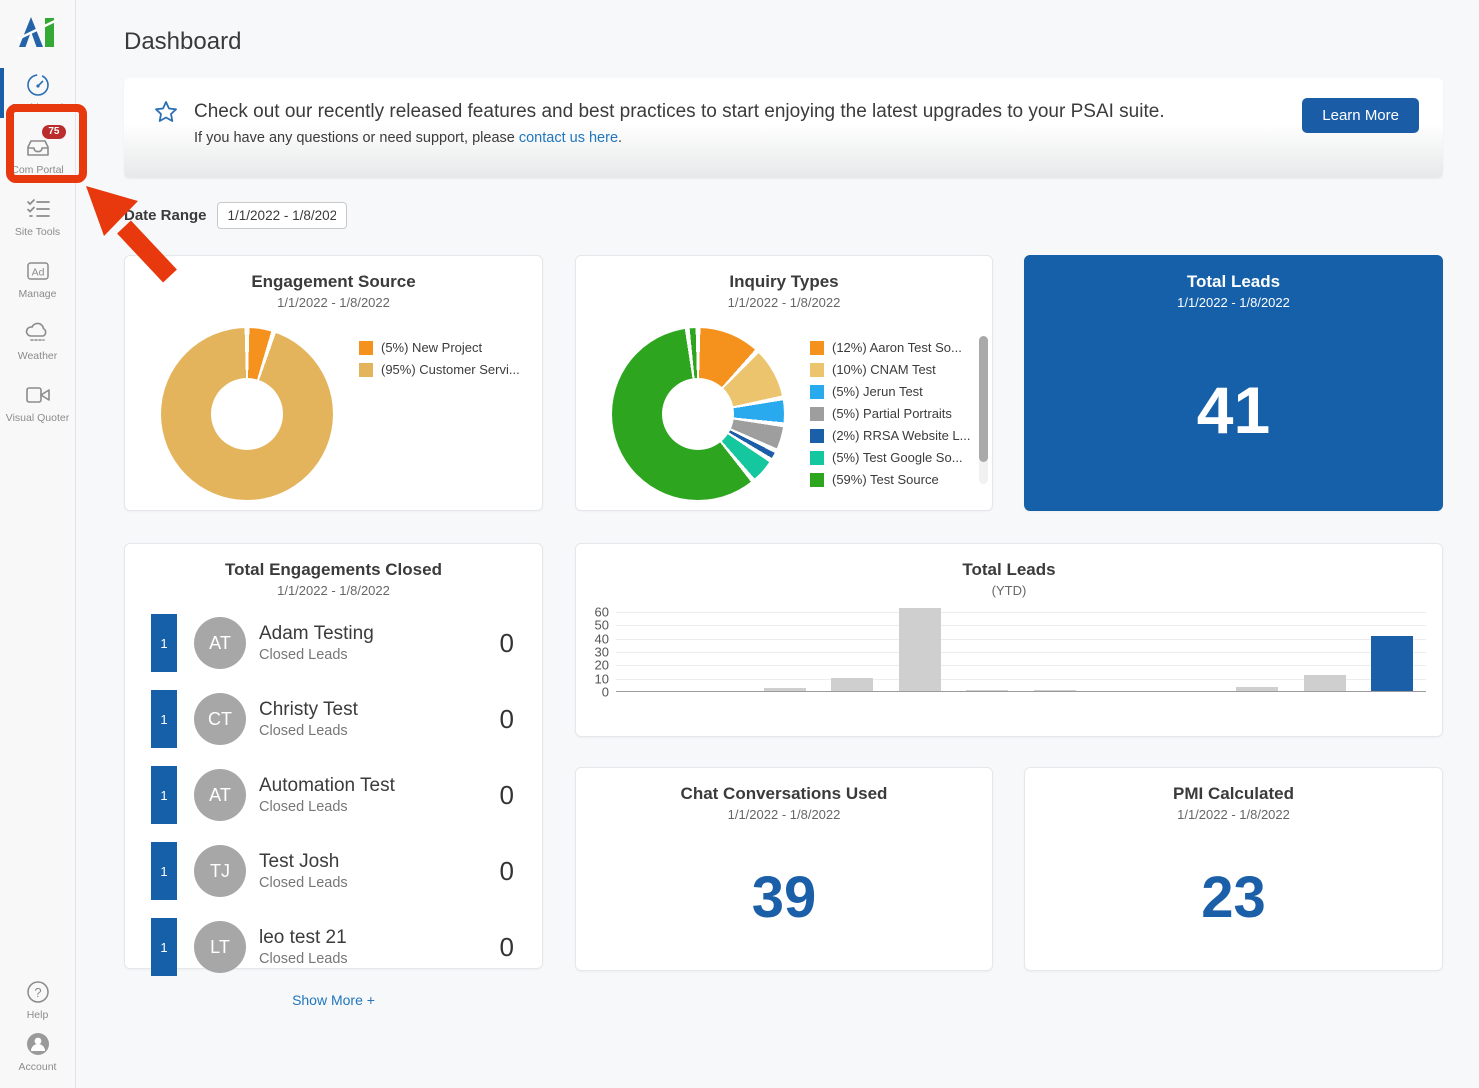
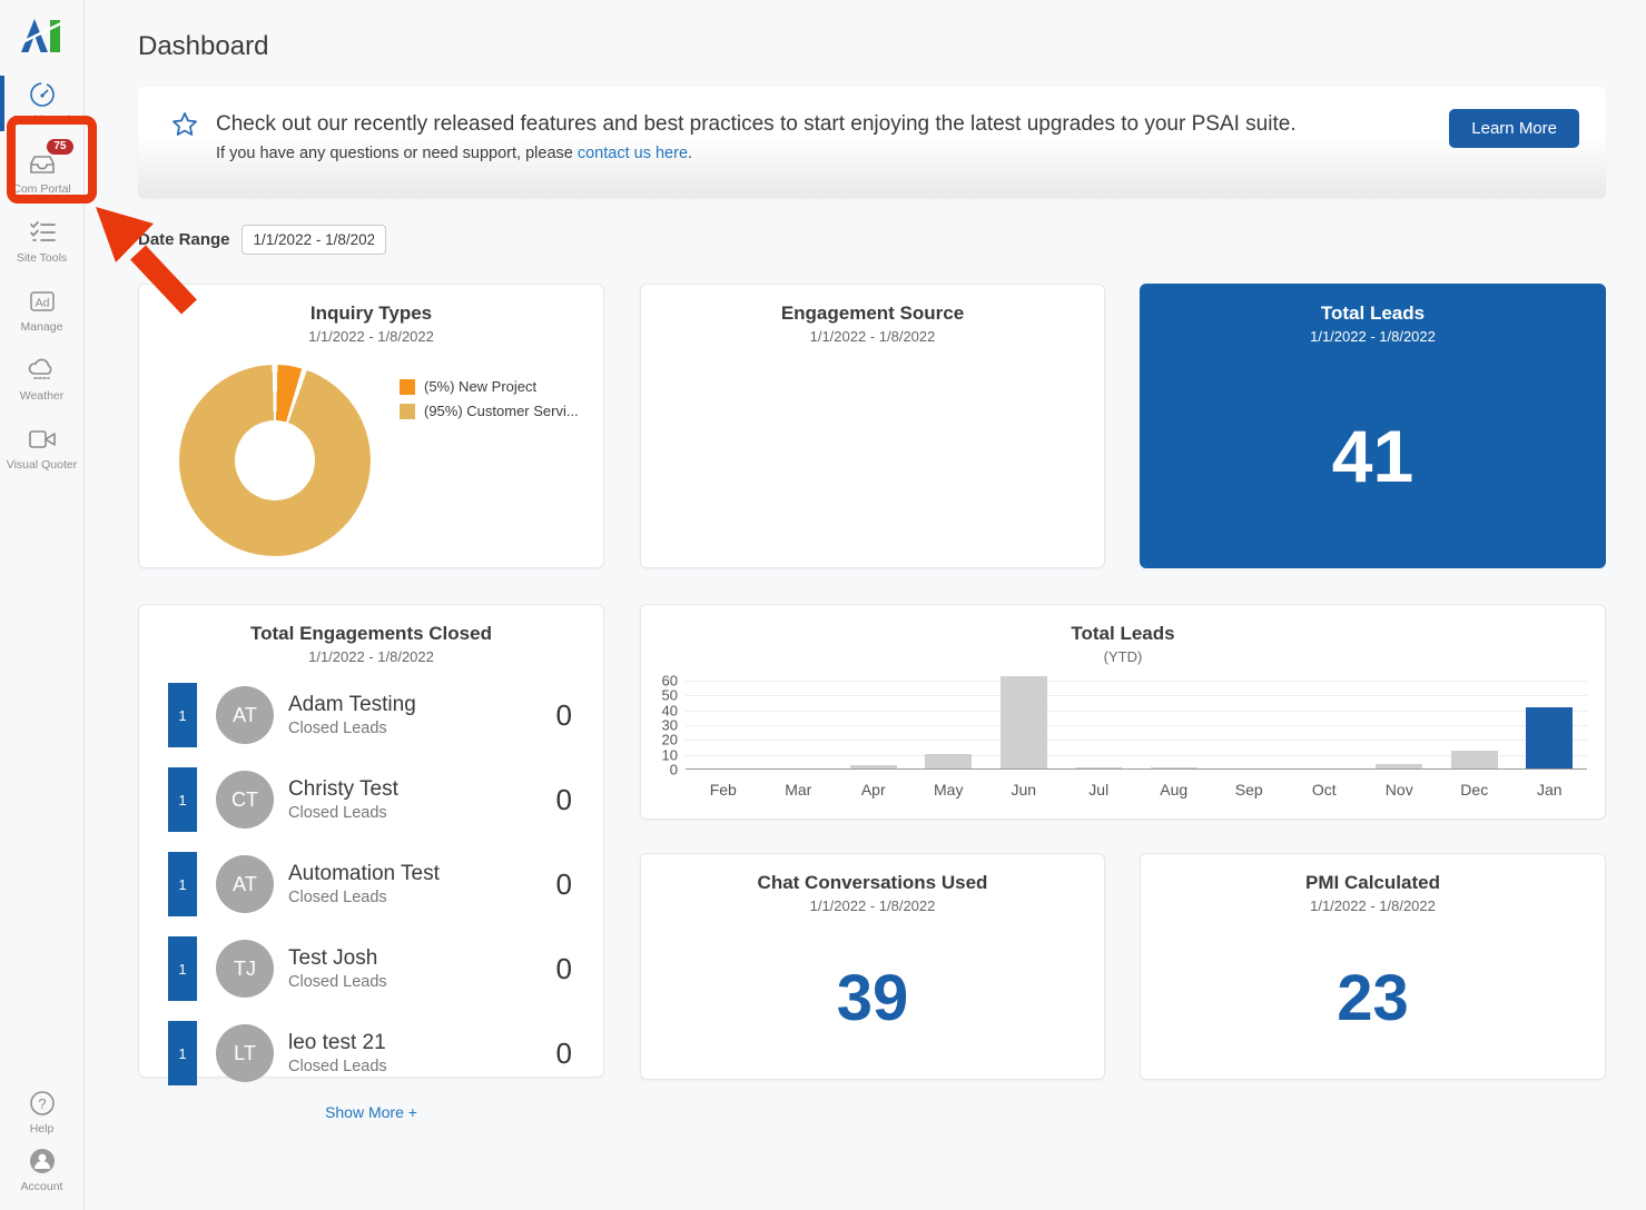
  Dashboard
  75
  Com Portal
  Site Tools
  Ad
  Manage
  Weather
  Visual Quoter
  ?
  Help
  Account
  Dashboard
  Check out our recently released features and best practices to start enjoying the latest upgrades to your PSAI suite.
  If you have any questions or need support, please contact us here.
  Learn More
  Date Range
  1/1/2022 - 1/8/202
- Engagement Source
+ Inquiry Types
  1/1/2022 - 1/8/2022
  (5%) New Project
  (95%) Customer Servi...
- Inquiry Types
+ Engagement Source
  1/1/2022 - 1/8/2022
- (12%) Aaron Test So...
- (10%) CNAM Test
- (5%) Jerun Test
- (5%) Partial Portraits
- (2%) RRSA Website L...
- (5%) Test Google So...
- (59%) Test Source
  Total Leads
  1/1/2022 - 1/8/2022
  41
  Total Engagements Closed
  1/1/2022 - 1/8/2022
  1
  AT
  Adam Testing
  Closed Leads
  0
  1
  CT
  Christy Test
  Closed Leads
  0
  1
  AT
  Automation Test
  Closed Leads
  0
  1
  TJ
  Test Josh
  Closed Leads
  0
  1
  LT
  leo test 21
  Closed Leads
  0
  Show More +
  Total Leads
  (YTD)
  60
  50
  40
  30
  20
  10
  0
+ Feb
+ Mar
+ Apr
+ May
+ Jun
+ Jul
+ Aug
+ Sep
+ Oct
+ Nov
+ Dec
+ Jan
  Chat Conversations Used
  1/1/2022 - 1/8/2022
  39
  PMI Calculated
  1/1/2022 - 1/8/2022
  23
